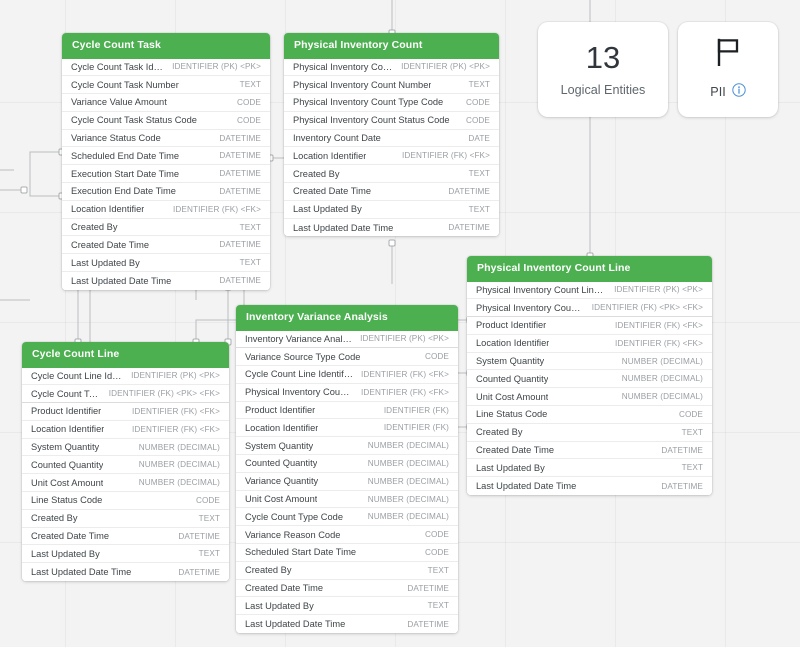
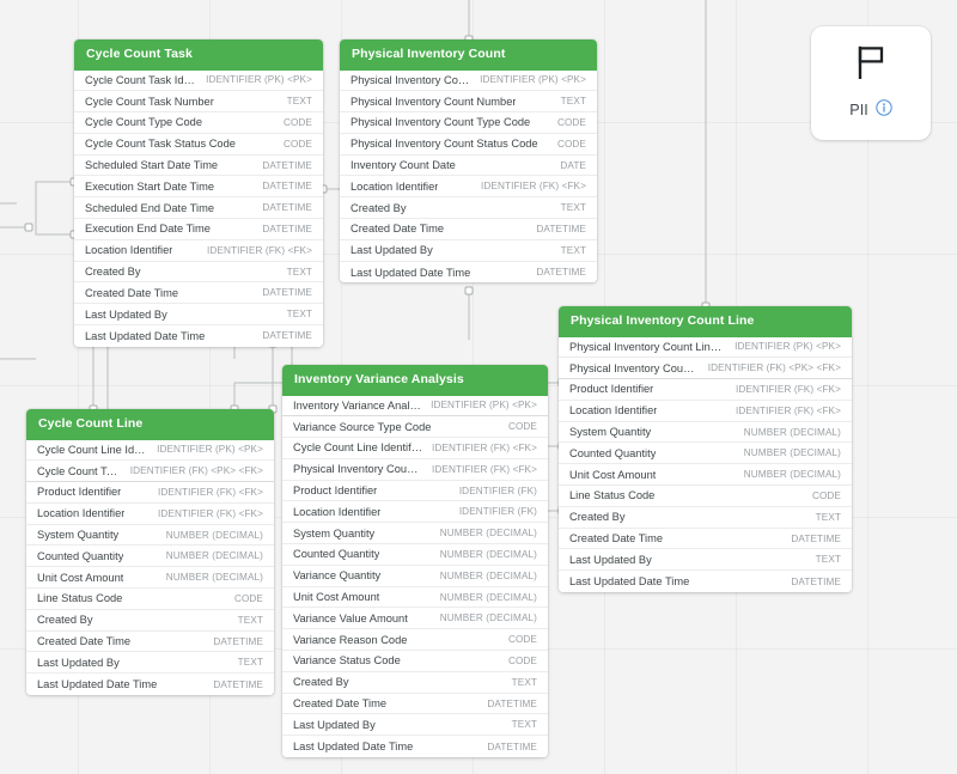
  Cycle Count Task
  Cycle Count Task Iden
  IDENTIFIER (PK) <PK>
  Cycle Count Task Number
  TEXT
- Variance Value Amount
+ Cycle Count Type Code
  CODE
  Cycle Count Task Status Code
  CODE
- Variance Status Code
+ Scheduled Start Date Time
  DATETIME
- Scheduled End Date Time
+ Execution Start Date Time
  DATETIME
- Execution Start Date Time
+ Scheduled End Date Time
  DATETIME
  Execution End Date Time
  DATETIME
  Location Identifier
  IDENTIFIER (FK) <FK>
  Created By
  TEXT
  Created Date Time
  DATETIME
  Last Updated By
  TEXT
  Last Updated Date Time
  DATETIME
  Physical Inventory Count
  IDENTIFIER (PK) <PK>
  Physical Inventory Count Number
  TEXT
  Physical Inventory Count Type Code
  CODE
  Physical Inventory Count Status Code
  CODE
  Inventory Count Date
  DATE
  Location Identifier
  IDENTIFIER (FK) <FK>
  Created By
  TEXT
  Created Date Time
  DATETIME
  Last Updated By
  TEXT
  Last Updated Date Time
  DATETIME
  Physical Inventory Count Line
  Physical Inventory Count Line I
  IDENTIFIER (PK) <PK>
  Physical Inventory Count I
  IDENTIFIER (FK) <PK> <FK>
  Product Identifier
  IDENTIFIER (FK) <FK>
  Location Identifier
  IDENTIFIER (FK) <FK>
  System Quantity
  NUMBER (DECIMAL)
  Counted Quantity
  NUMBER (DECIMAL)
  Unit Cost Amount
  NUMBER (DECIMAL)
  Line Status Code
  CODE
  Created By
  TEXT
  Created Date Time
  DATETIME
  Last Updated By
  TEXT
  Last Updated Date Time
  DATETIME
  Inventory Variance Analysis
  IDENTIFIER (PK) <PK>
  Variance Source Type Code
  CODE
  Cycle Count Line Identifier
  IDENTIFIER (FK) <FK>
  IDENTIFIER (FK) <FK>
  Product Identifier
  IDENTIFIER (FK)
  Location Identifier
  IDENTIFIER (FK)
  System Quantity
  NUMBER (DECIMAL)
  Counted Quantity
  NUMBER (DECIMAL)
  Variance Quantity
  NUMBER (DECIMAL)
  Unit Cost Amount
  NUMBER (DECIMAL)
- Cycle Count Type Code
+ Variance Value Amount
  NUMBER (DECIMAL)
  Variance Reason Code
  CODE
- Scheduled Start Date Time
+ Variance Status Code
  CODE
  Created By
  TEXT
  Created Date Time
  DATETIME
  Last Updated By
  TEXT
  Last Updated Date Time
  DATETIME
  Cycle Count Line
  Cycle Count Line Iden
  IDENTIFIER (PK) <PK>
  IDENTIFIER (FK) <PK> <FK>
  Product Identifier
  IDENTIFIER (FK) <FK>
  Location Identifier
  IDENTIFIER (FK) <FK>
  System Quantity
  NUMBER (DECIMAL)
  Counted Quantity
  NUMBER (DECIMAL)
  Unit Cost Amount
  NUMBER (DECIMAL)
  Line Status Code
  CODE
  Created By
  TEXT
  Created Date Time
  DATETIME
  Last Updated By
  TEXT
  Last Updated Date Time
  DATETIME
- 13
- Logical Entities
  PII
